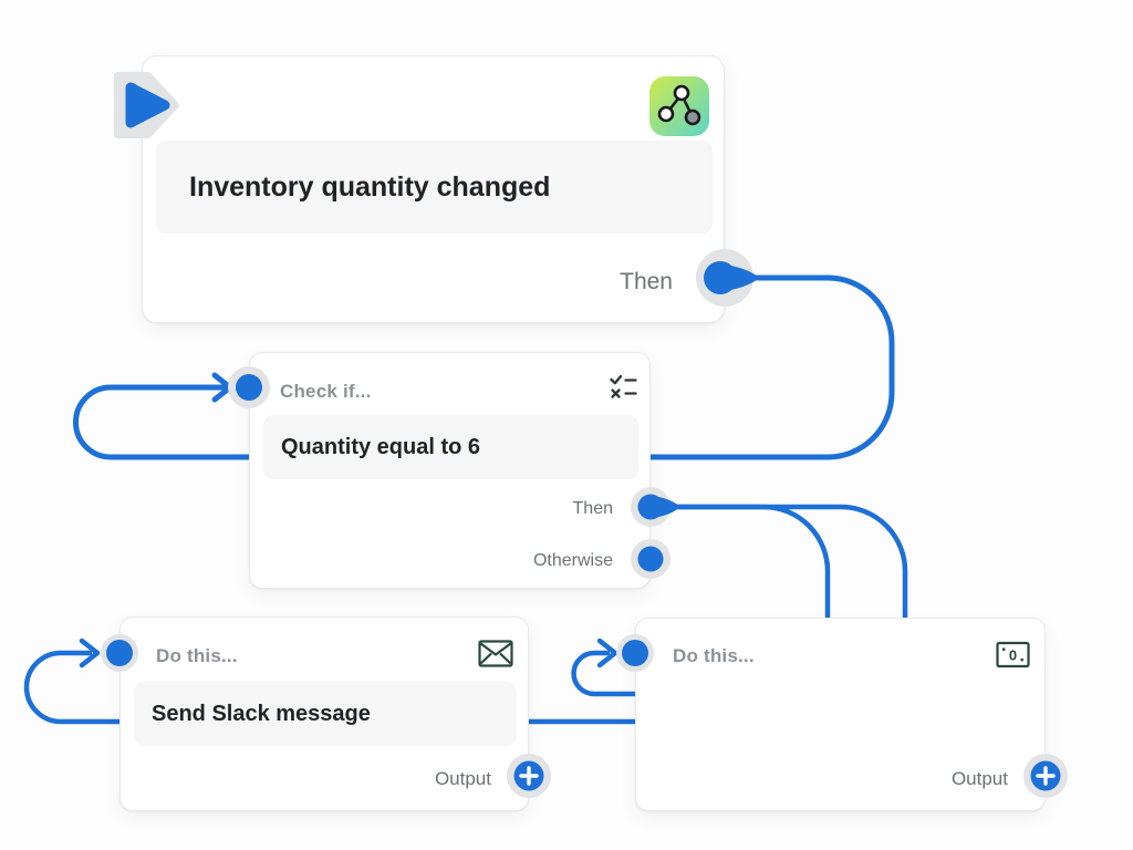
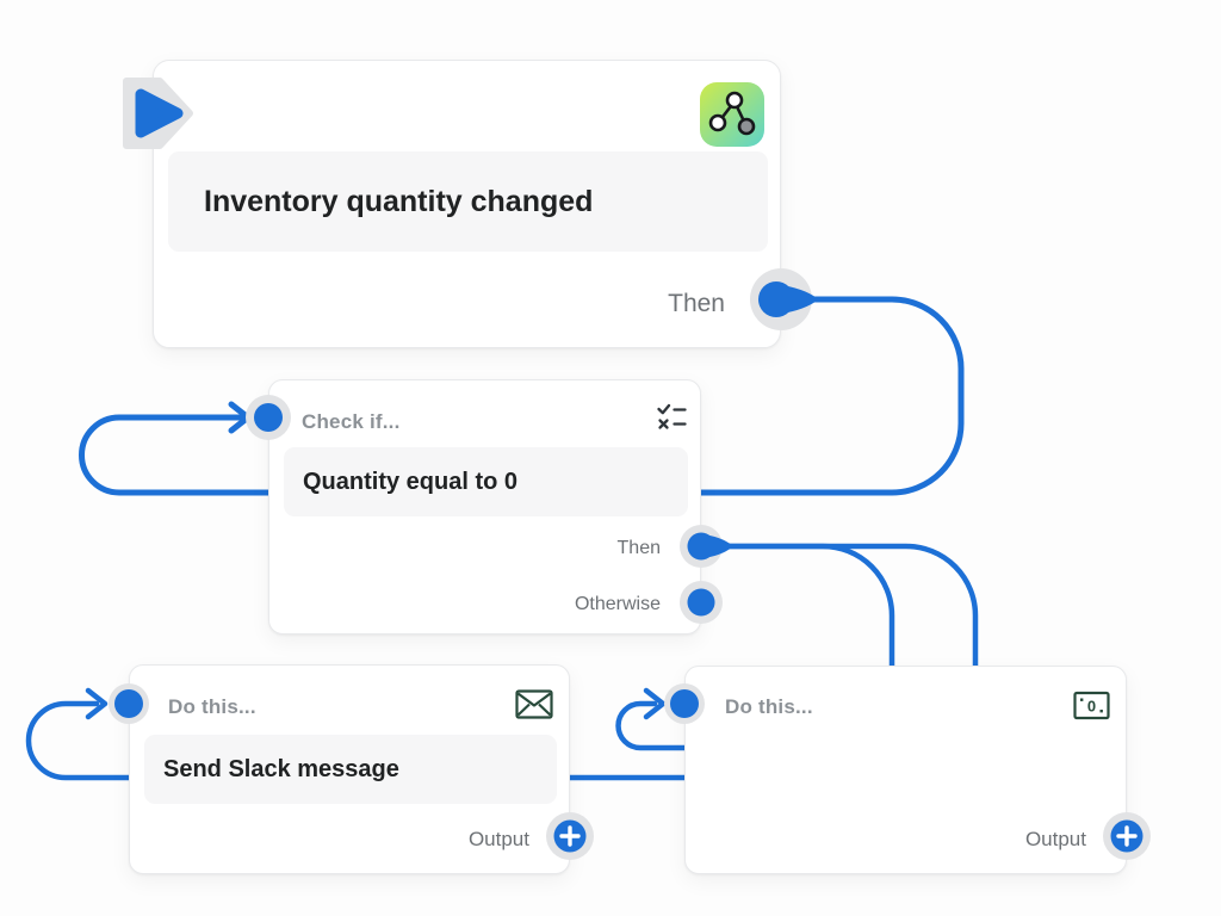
  Inventory quantity changed
  Then
  Check if...
- Quantity equal to 6
+ Quantity equal to 0
  Then
  Otherwise
  Do this...
  Send Slack message
  Output
  Do this...
  0
  Output
